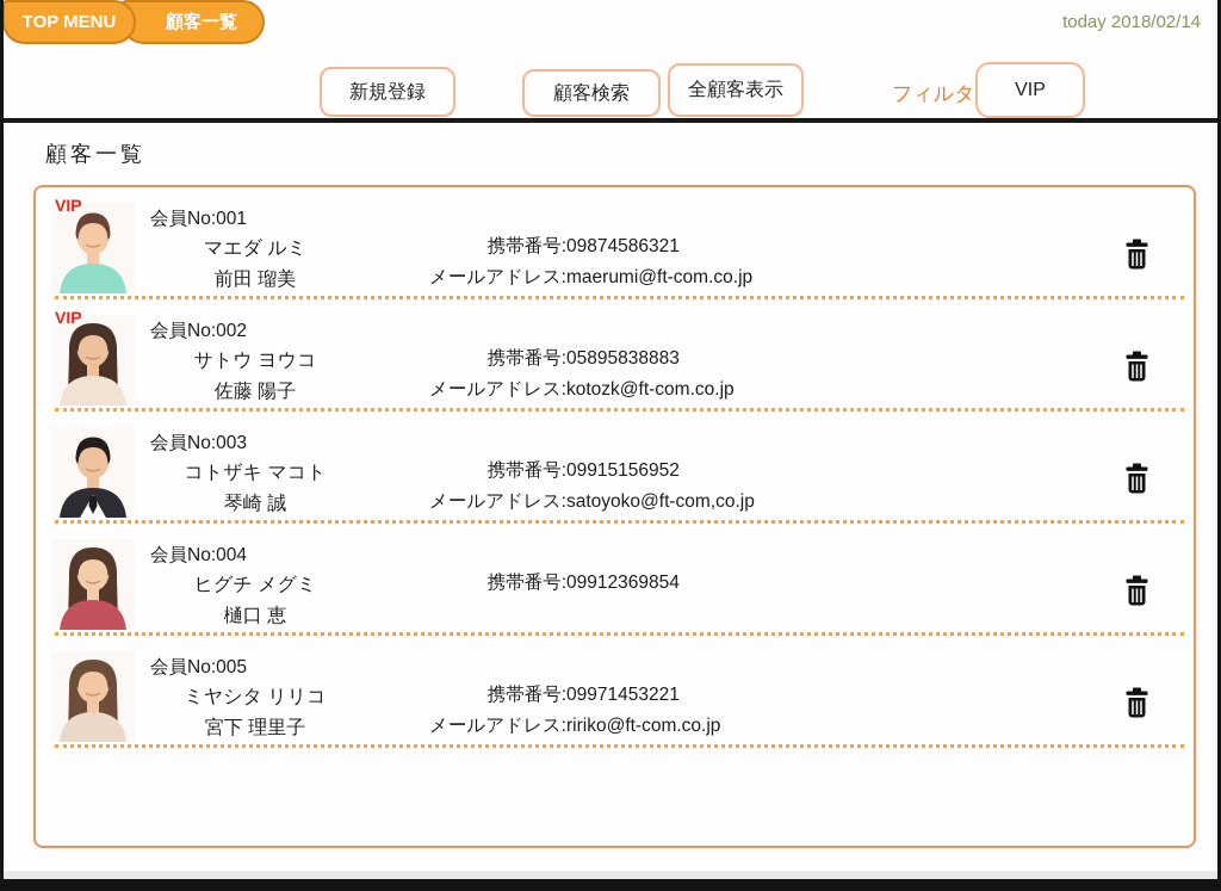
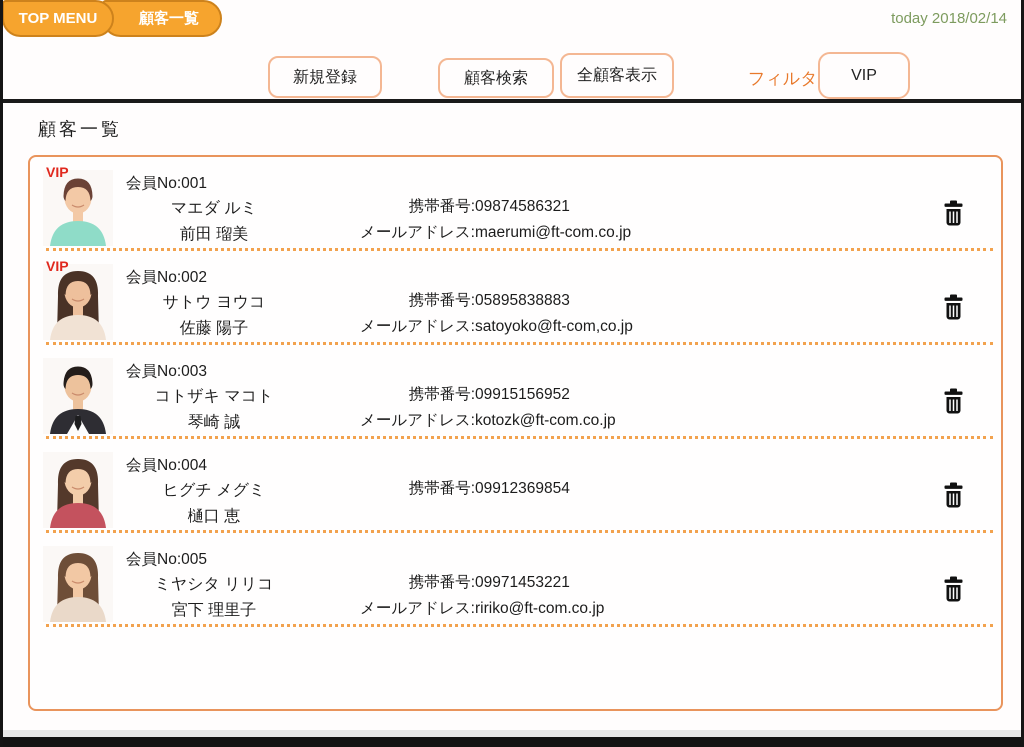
  顧客一覧
  TOP MENU
  today 2018/02/14
  新規登録
  顧客検索
  全顧客表示
  フィルタ
  VIP
  顧客一覧
  VIP
  会員No:001
  マエダ ルミ
  前田 瑠美
  携帯番号:09874586321
  メールアドレス:maerumi@ft-com.co.jp
  VIP
  会員No:002
  サトウ ヨウコ
  佐藤 陽子
  携帯番号:05895838883
- メールアドレス:kotozk@ft-com.co.jp
+ メールアドレス:satoyoko@ft-com,co.jp
  会員No:003
  コトザキ マコト
  琴崎 誠
  携帯番号:09915156952
- メールアドレス:satoyoko@ft-com,co.jp
+ メールアドレス:kotozk@ft-com.co.jp
  会員No:004
  ヒグチ メグミ
  樋口 恵
  携帯番号:09912369854
  会員No:005
  ミヤシタ リリコ
  宮下 理里子
  携帯番号:09971453221
  メールアドレス:ririko@ft-com.co.jp
